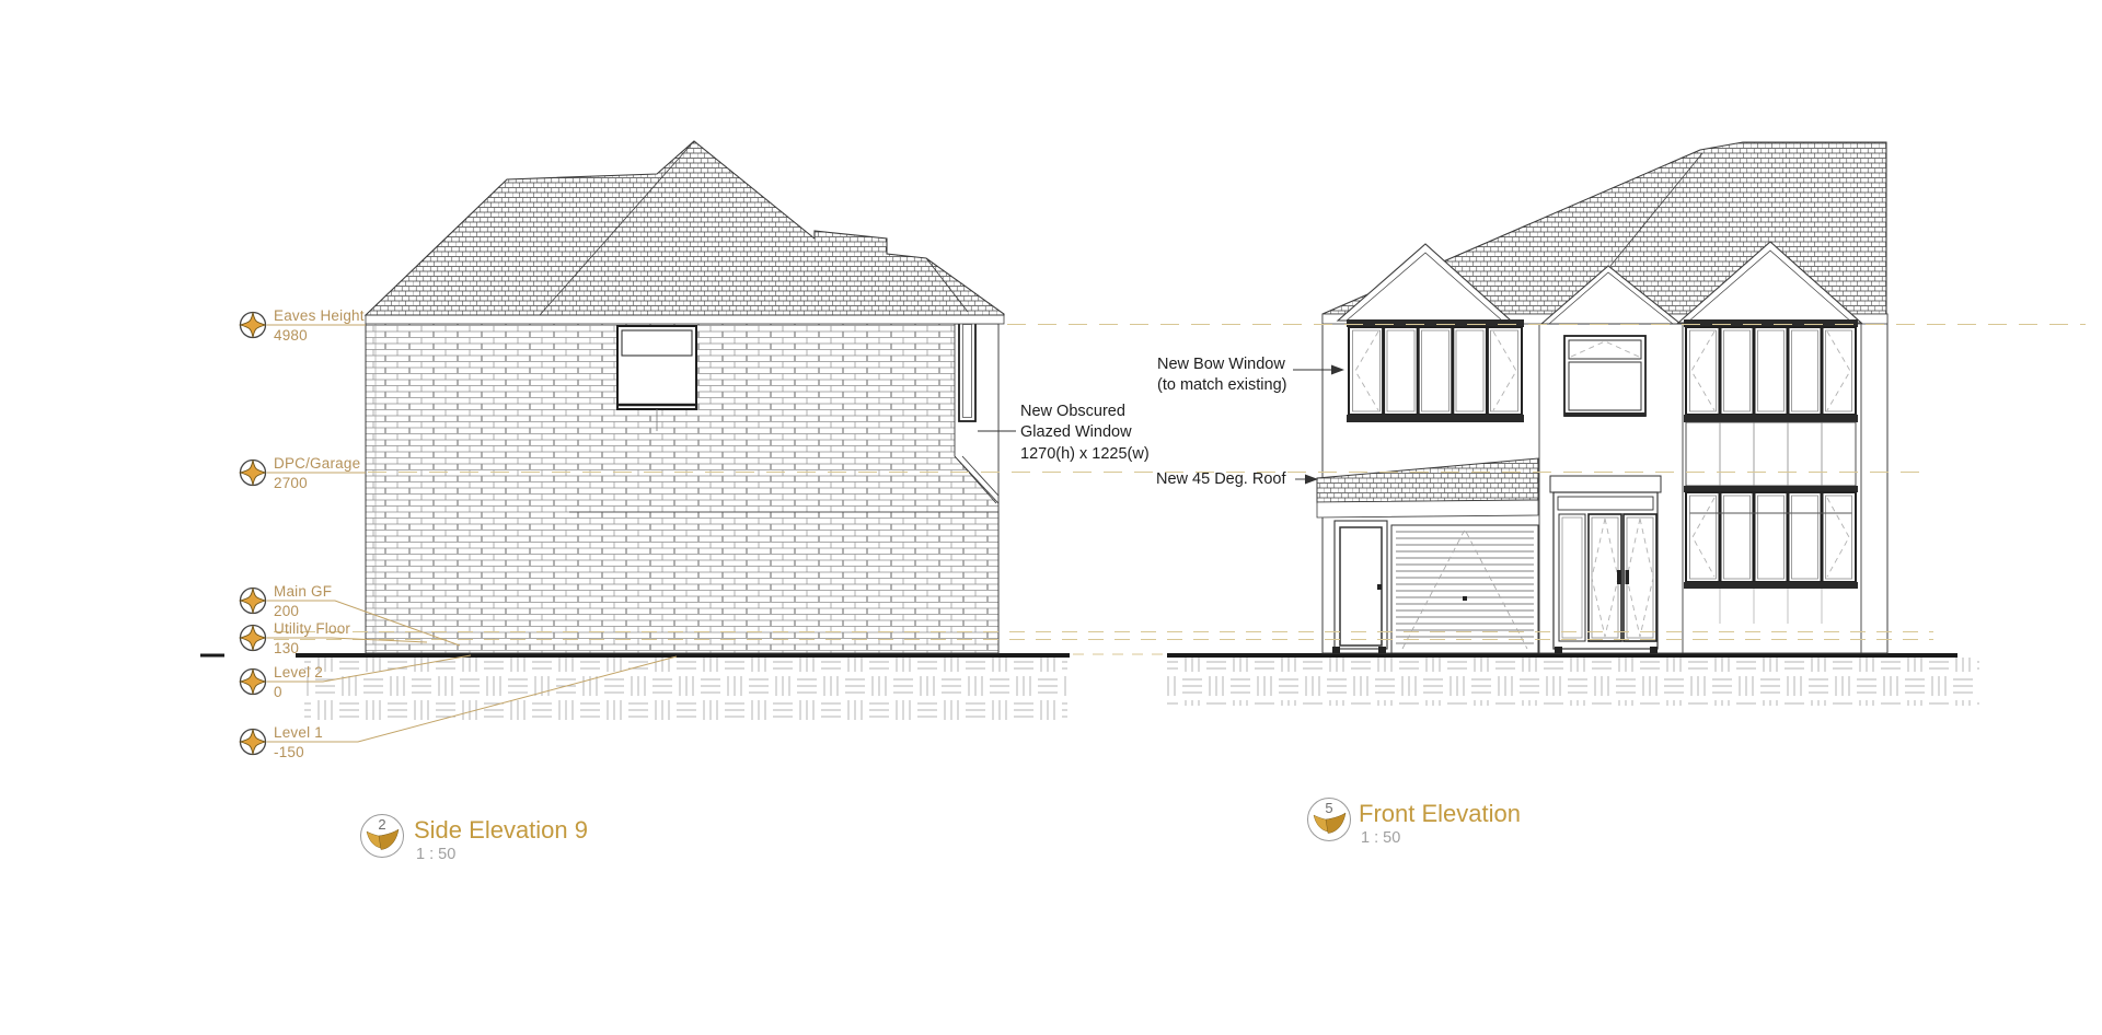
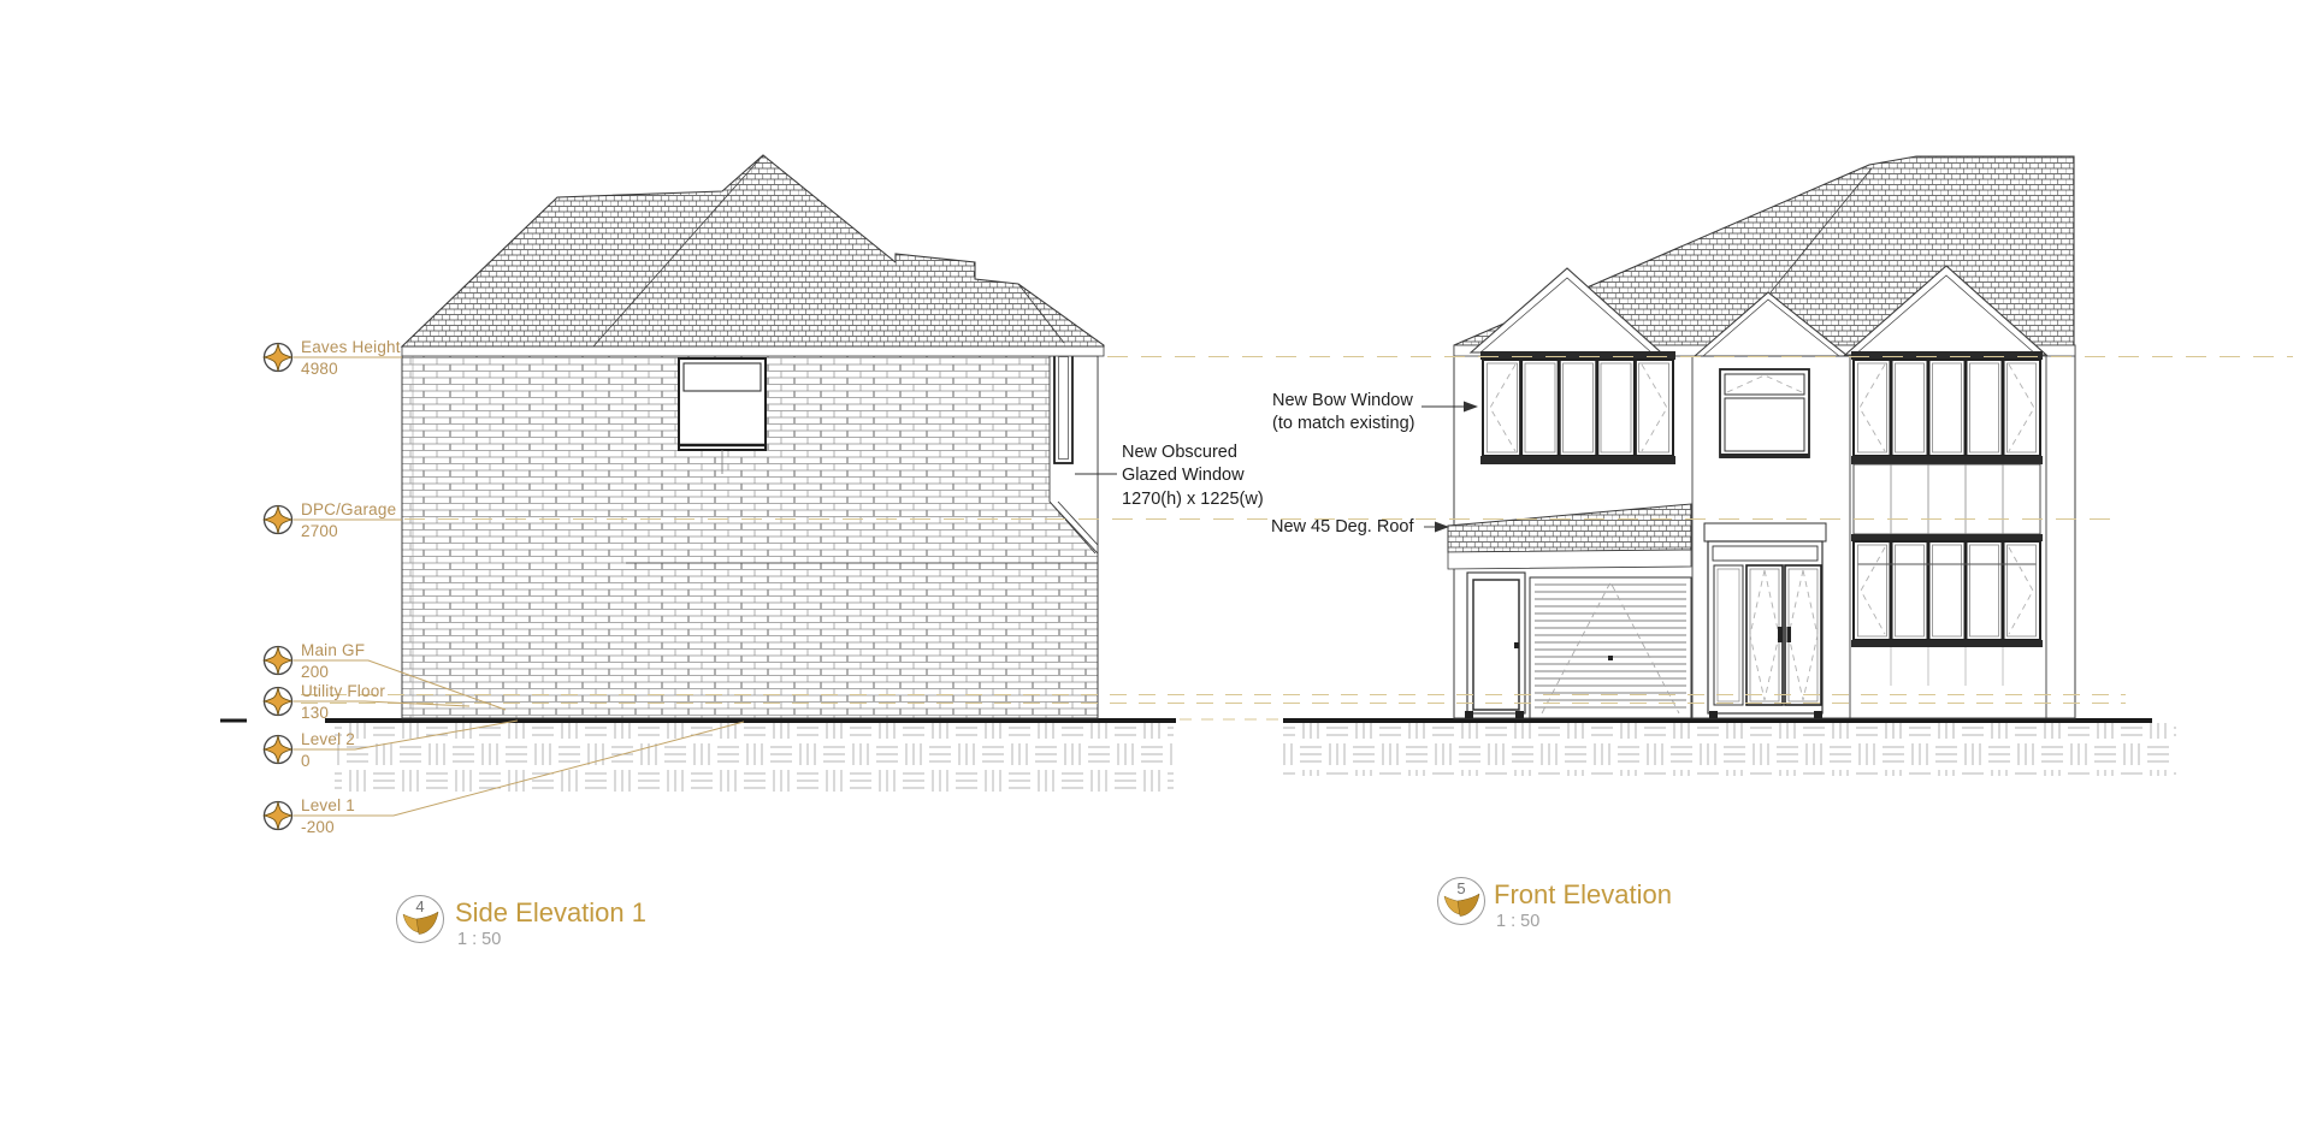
  Eaves Height
  4980
  DPC/Garage
  2700
  Main GF
  200
  Utility Floor
  130
  Level 2
  0
  Level 1
- -150
+ -200
  New Obscured
  Glazed Window
  1270(h) x 1225(w)
  New Bow Window
  (to match existing)
  New 45 Deg. Roof
- 2
+ 4
- Side Elevation 9
+ Side Elevation 1
  1 : 50
  5
  Front Elevation
  1 : 50
